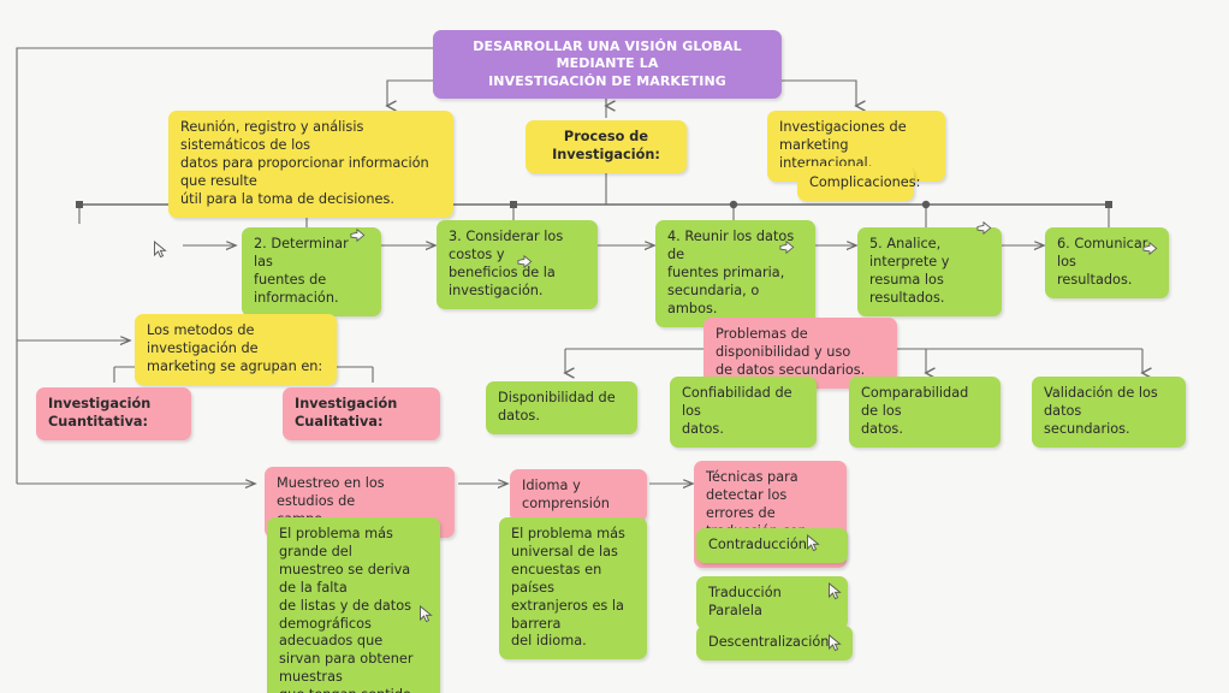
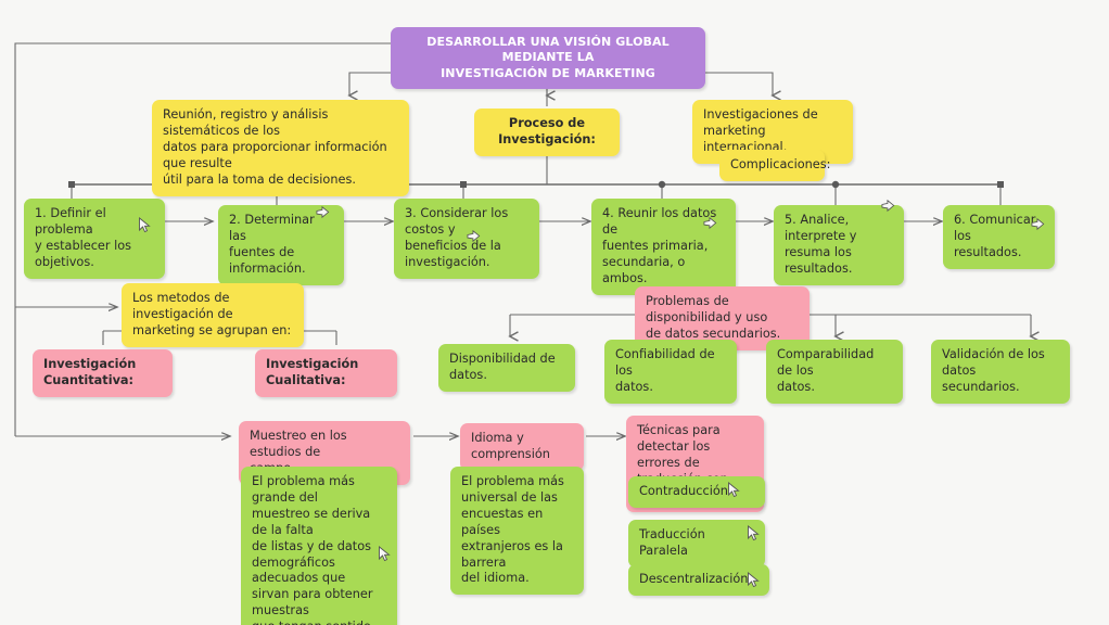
  DESARROLLAR UNA VISIÓN GLOBAL MEDIANTE LA
  INVESTIGACIÓN DE MARKETING
  Reunión, registro y análisis sistemáticos de los
  datos para proporcionar información que resulte
  útil para la toma de decisiones.
  Proceso de Investigación:
  Investigaciones de marketing
  internacional.
  Complicaciones:
+ 1. Definir el problema
+ y establecer los
+ objetivos.
  2. Determinar las
  fuentes de información.
  3. Considerar los costos y
  beneficios de la
  investigación.
  4. Reunir los datos de
  fuentes primaria,
  secundaria, o ambos.
  5. Analice, interprete y
  resuma los resultados.
  6. Comunicar los
  resultados.
  Los metodos de investigación de
  marketing se agrupan en:
  Investigación Cuantitativa:
  Investigación Cualitativa:
  Problemas de disponibilidad y uso
  de datos secundarios.
  Disponibilidad de datos.
  Confiabilidad de los
  datos.
  Comparabilidad de los
  datos.
  Validación de los datos
  secundarios.
  Muestreo en los estudios de
  El problema más grande del
  muestreo se deriva de la falta
  de listas y de datos
  demográficos adecuados que
  sirvan para obtener muestras
  Idioma y comprensión
  El problema más
  universal de las
  encuestas en países
  extranjeros es la barrera
  del idioma.
  Técnicas para detectar los
  Contraducción
  Traducción Paralela
  Descentralización
